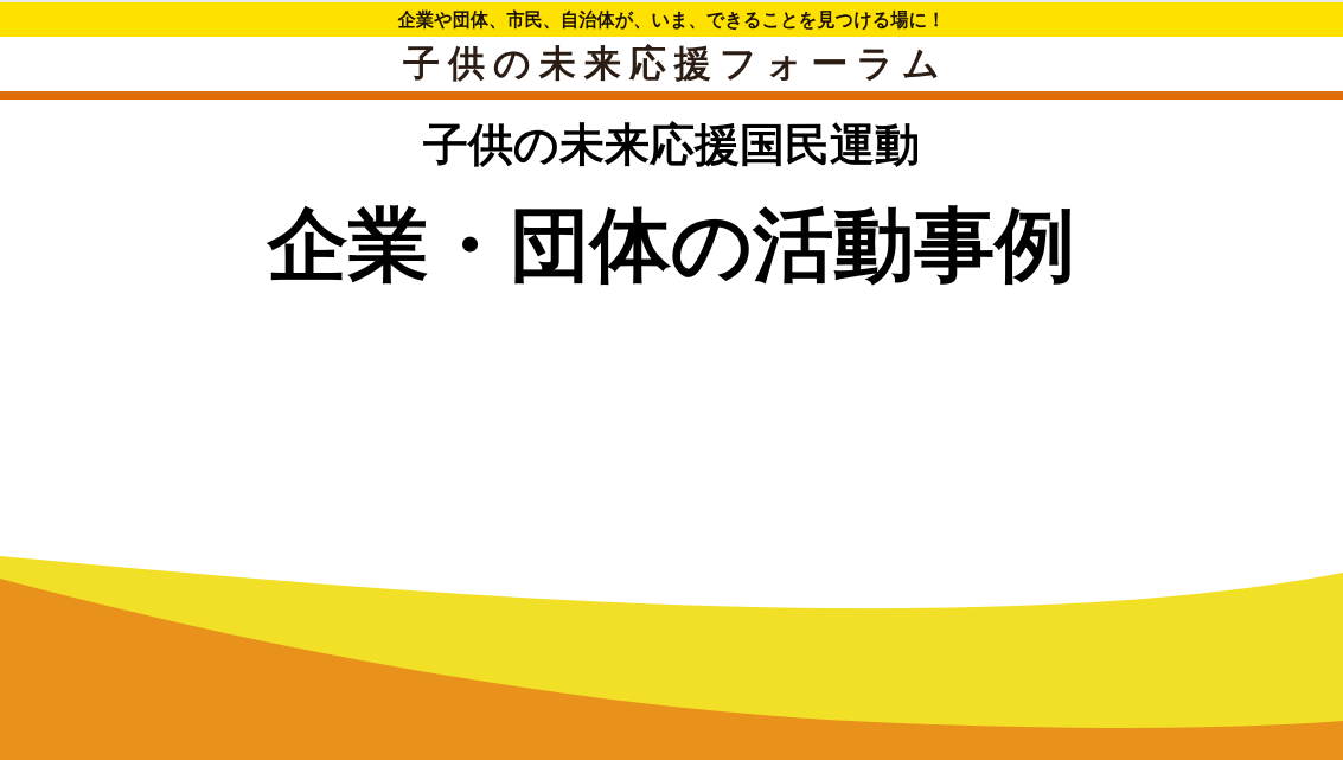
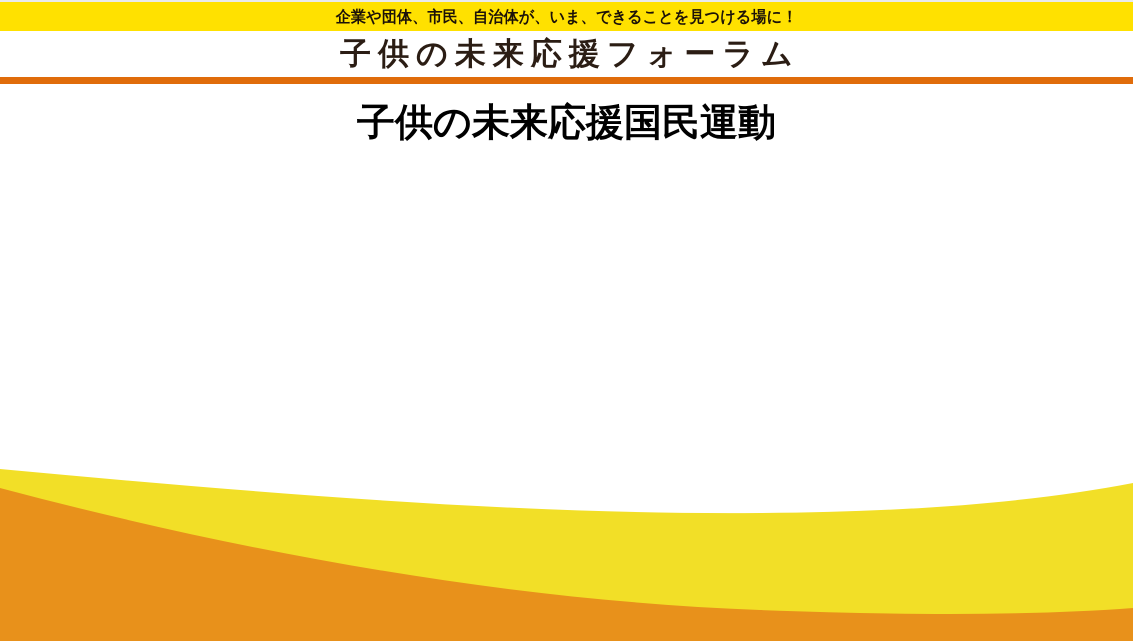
  企業や団体、市民、自治体が、いま、できることを見つける場に！
  子供の未来応援フォーラム
  子供の未来応援国民運動
- 企業・団体の活動事例
